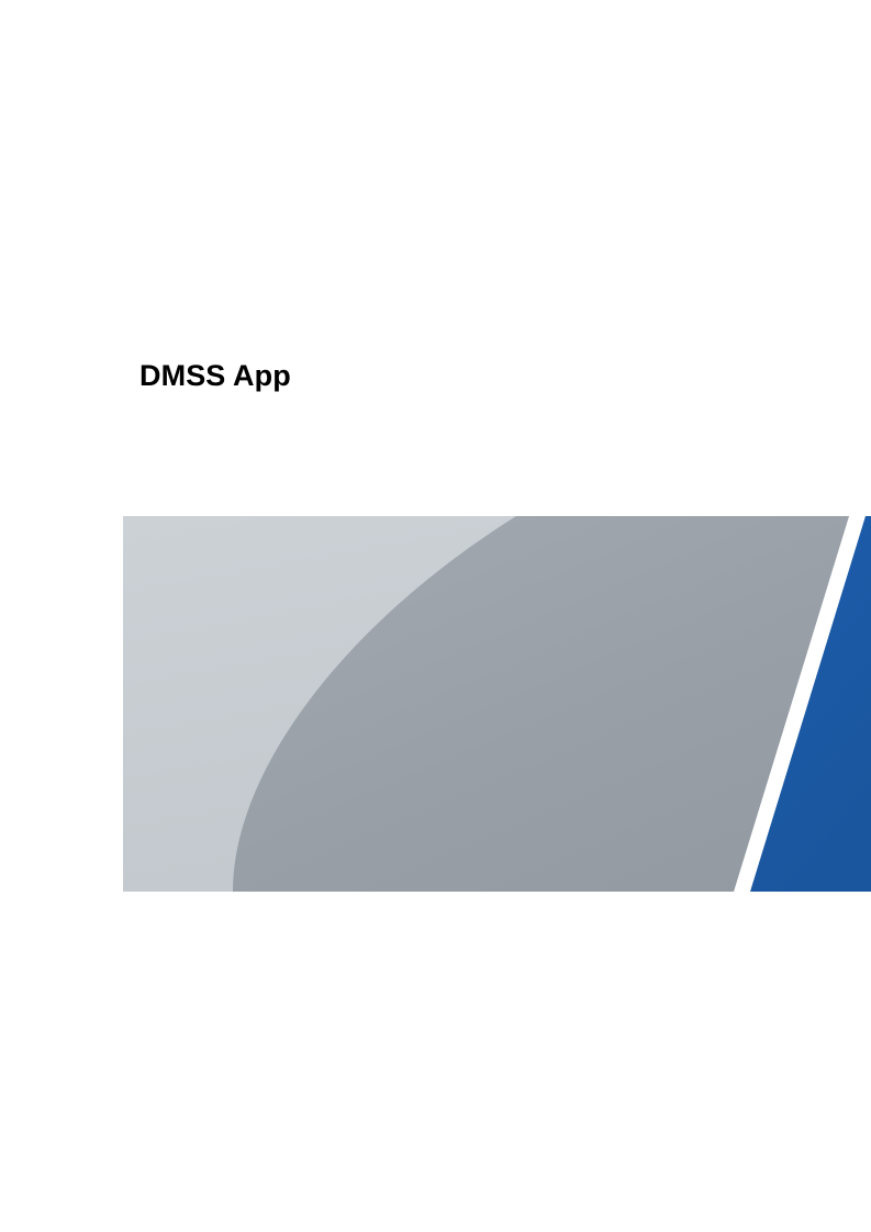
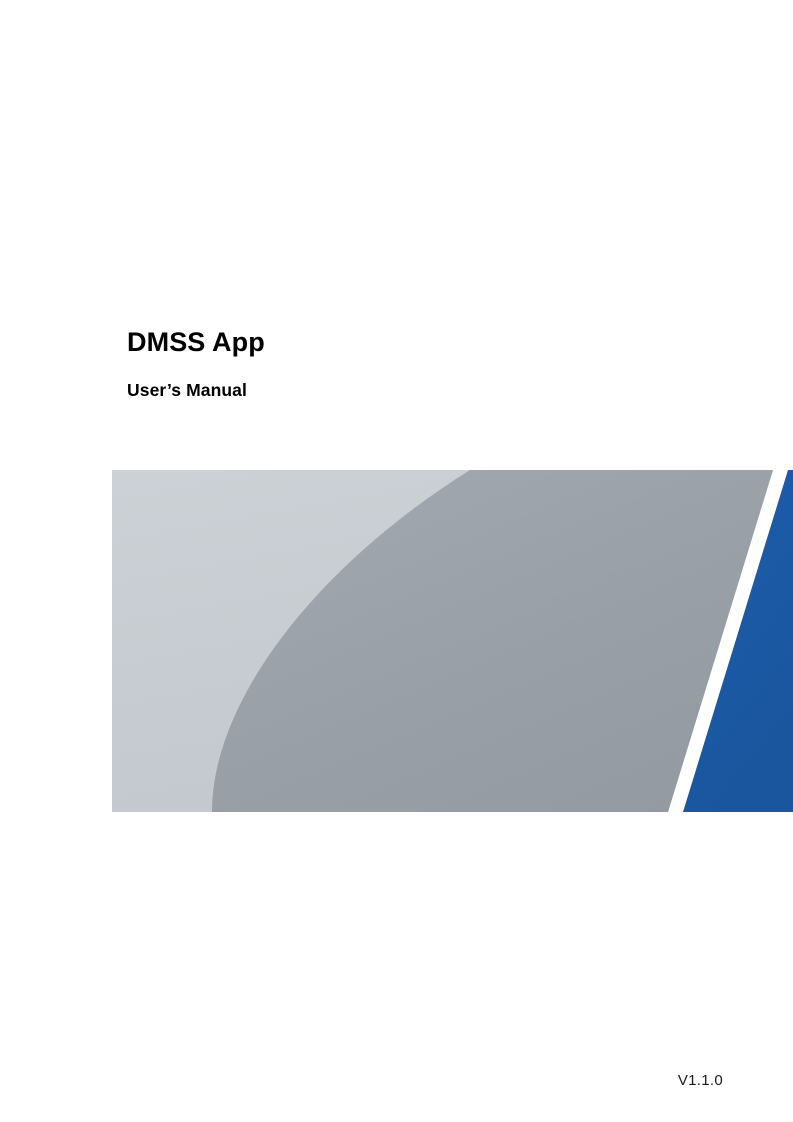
  DMSS App
+ User’s Manual
+ V1.1.0
